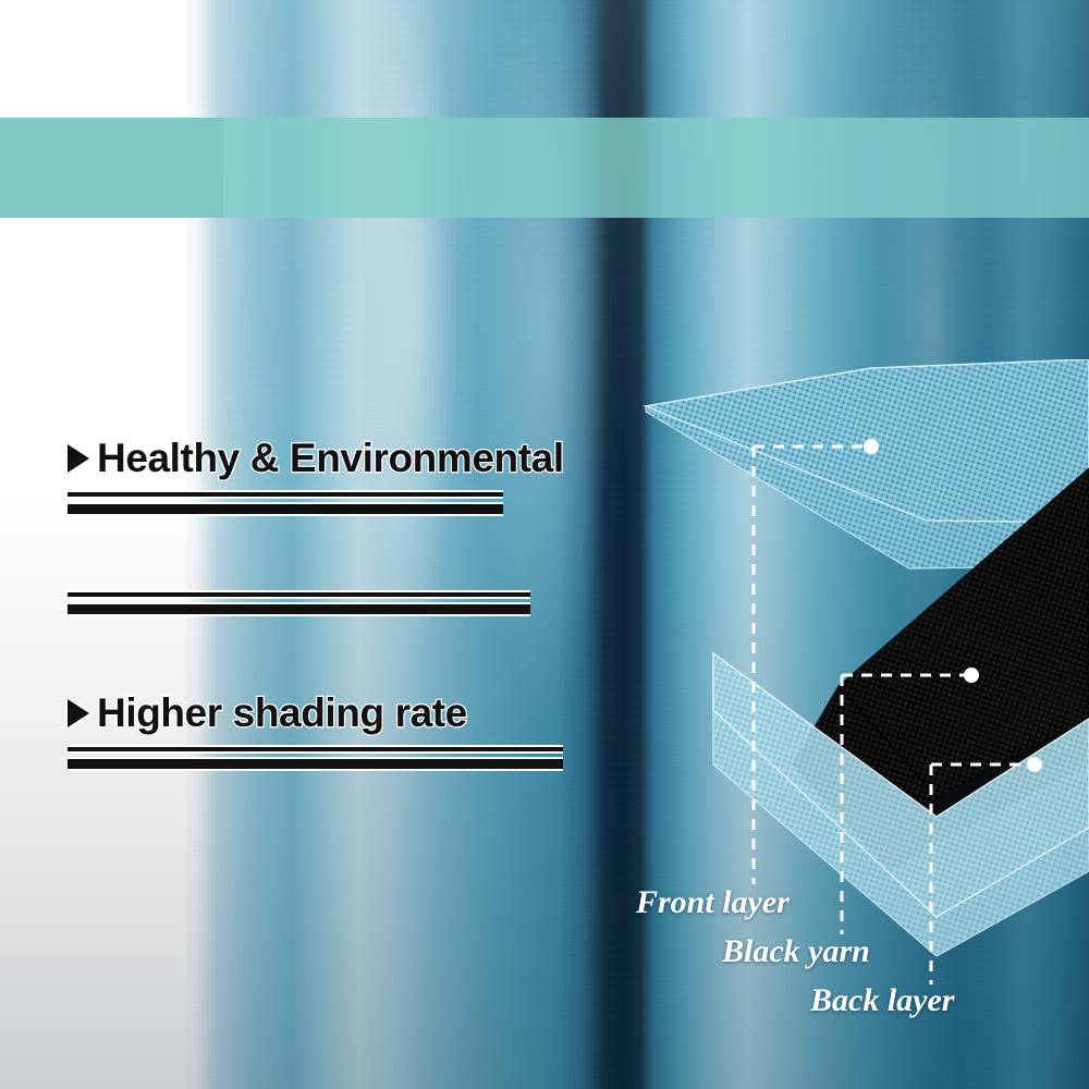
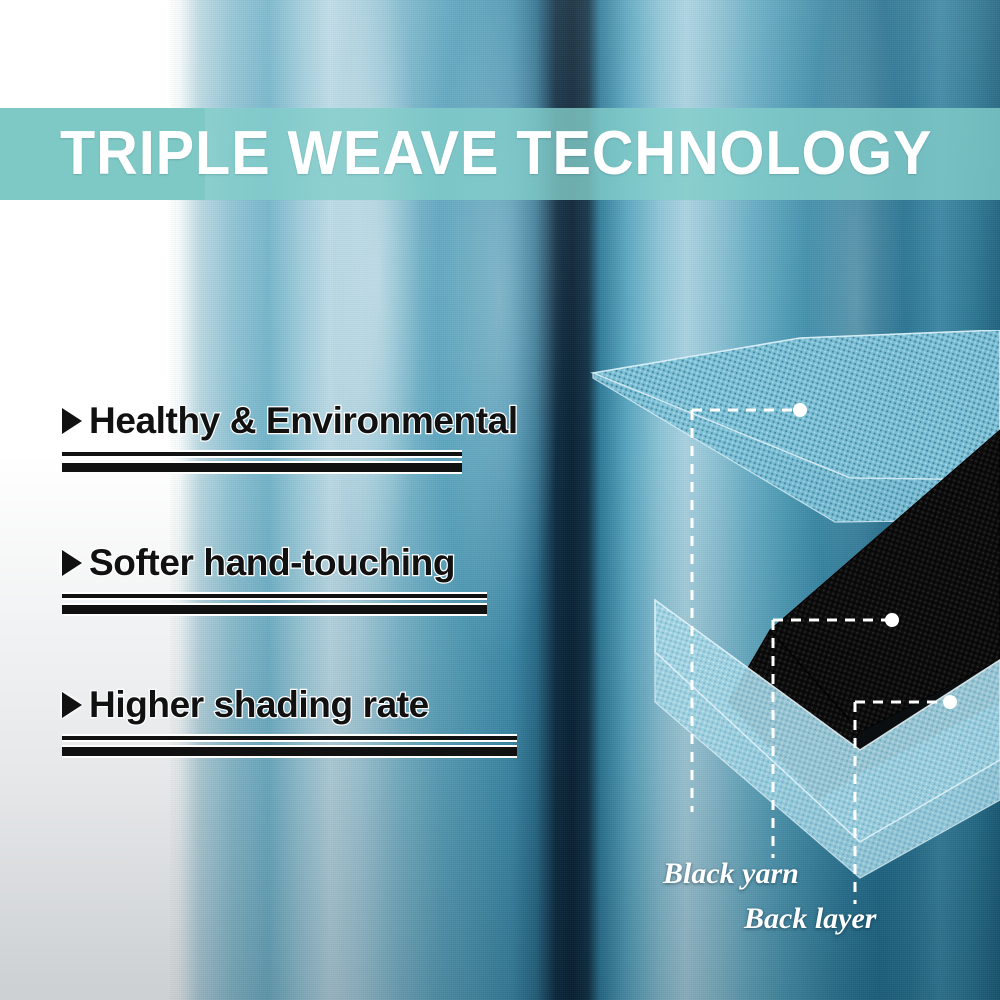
+ TRIPLE WEAVE TECHNOLOGY
  Healthy & Environmental
+ Softer hand-touching
  Higher shading rate
- Front layer
  Black yarn
  Back layer
